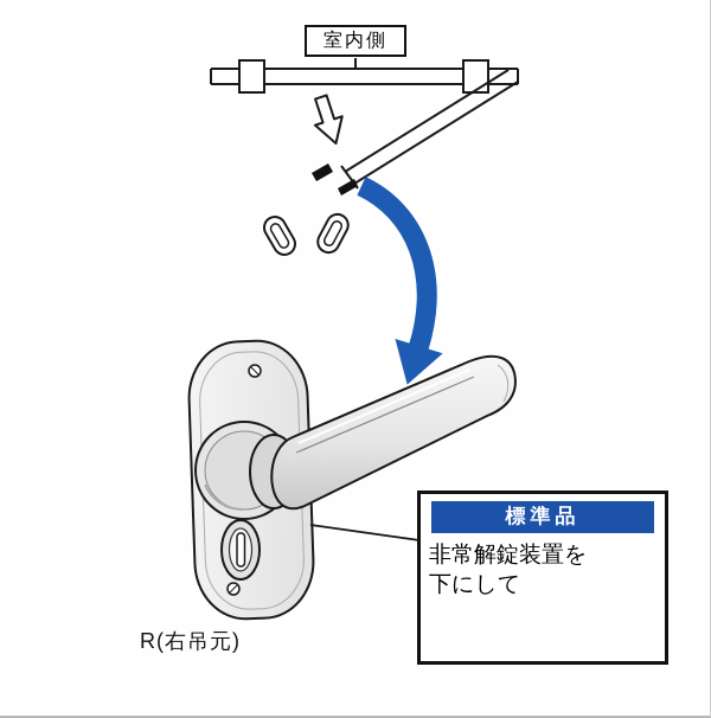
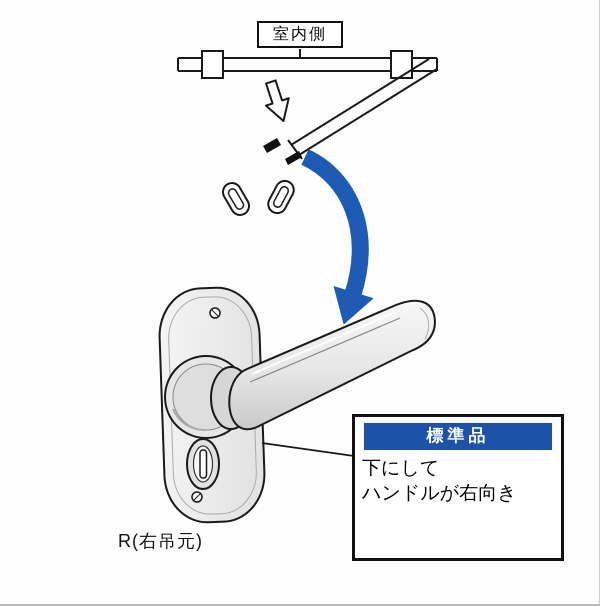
  室内側
  標準品
- 非常解錠装置を
  下にして
+ ハンドルが右向き
  R(右吊元)
